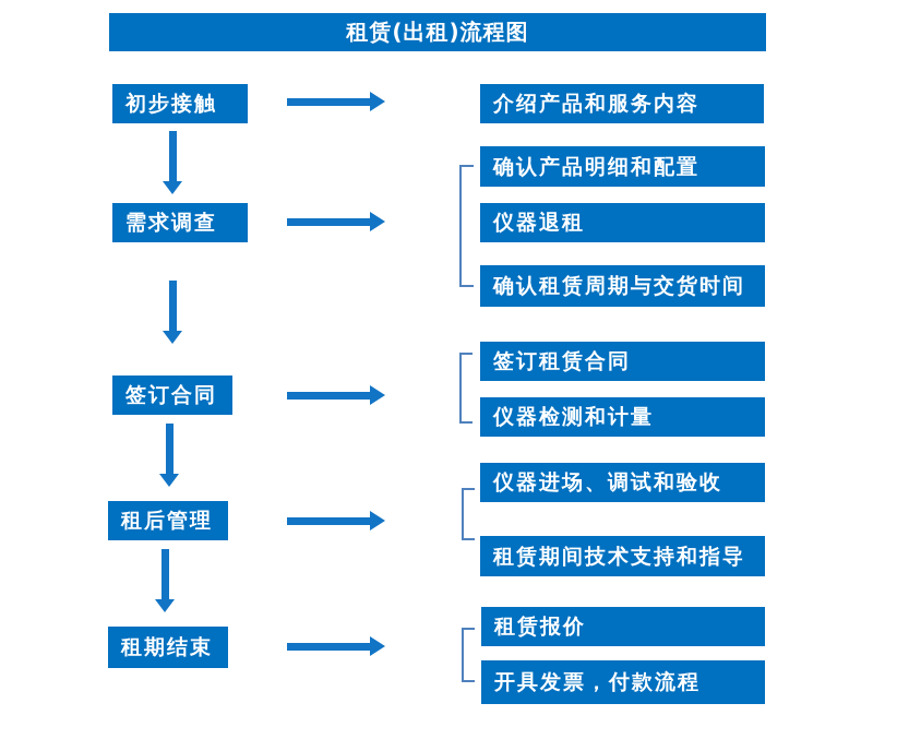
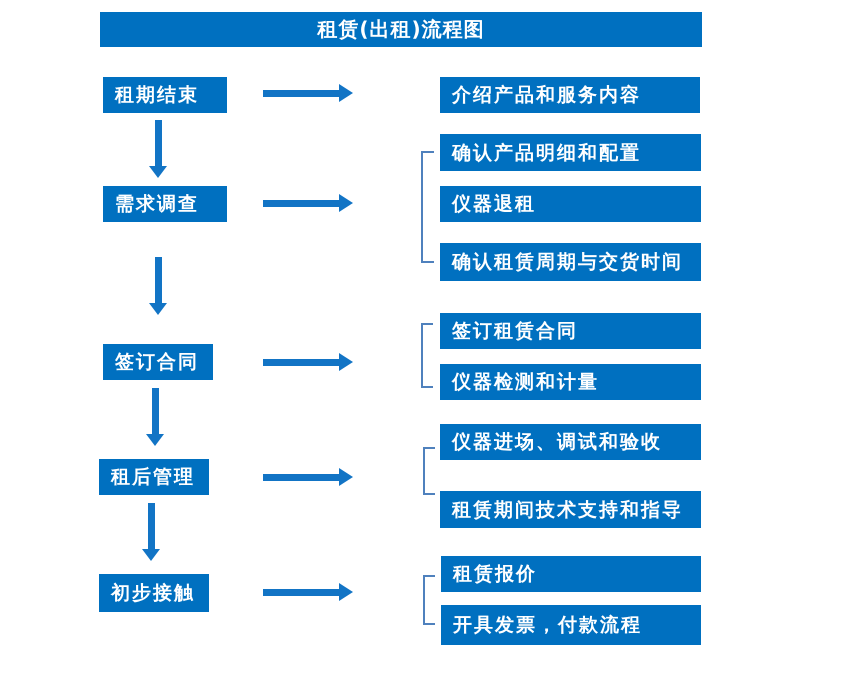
  租赁(出租)流程图
- 初步接触
+ 租期结束
  需求调查
  签订合同
  租后管理
- 租期结束
+ 初步接触
  介绍产品和服务内容
  确认产品明细和配置
  仪器退租
  确认租赁周期与交货时间
  签订租赁合同
  仪器检测和计量
  仪器进场、调试和验收
  租赁期间技术支持和指导
  租赁报价
  开具发票，付款流程
